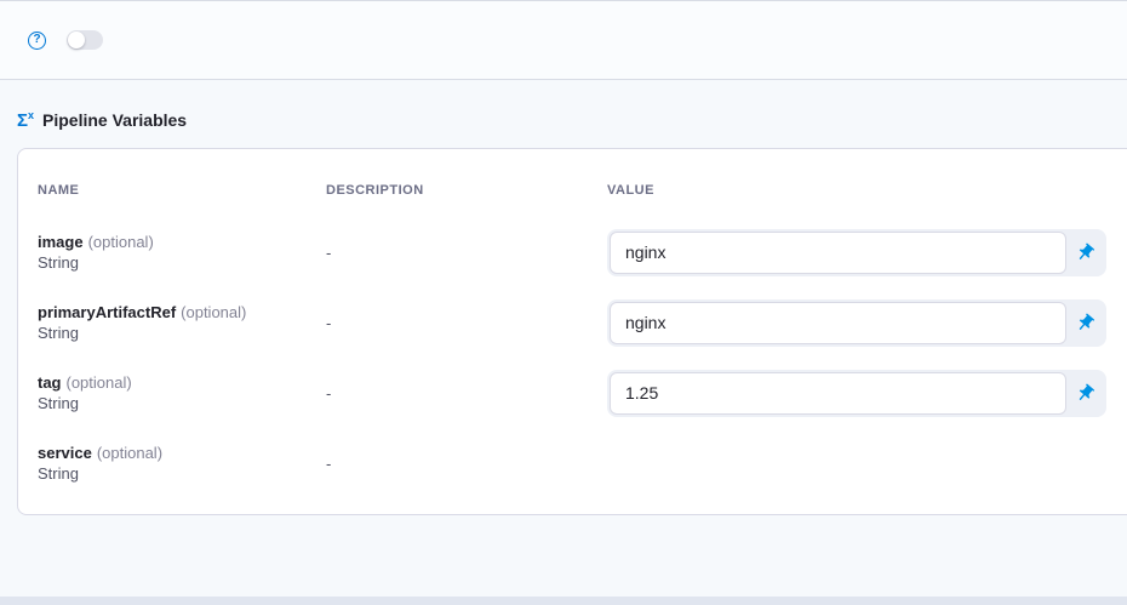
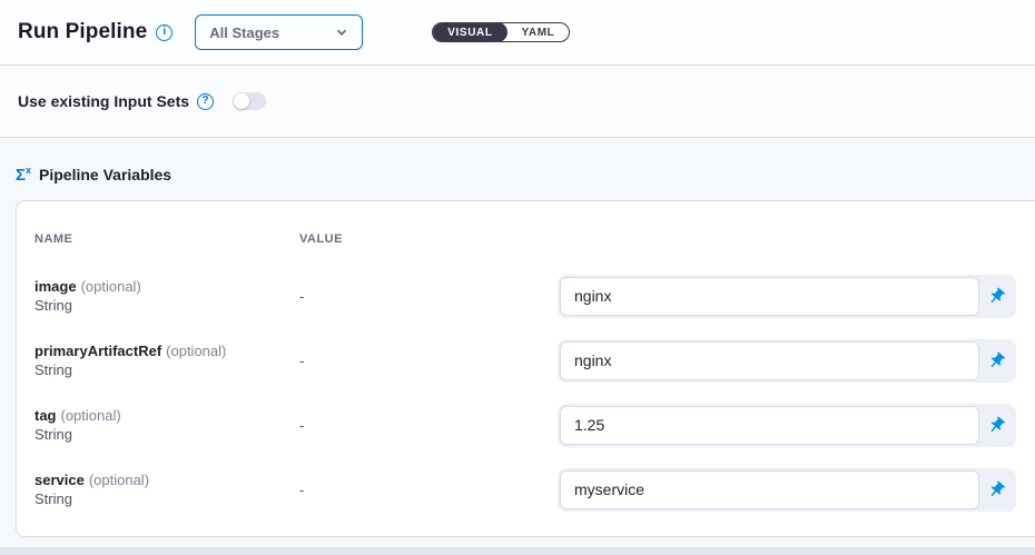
+ Run Pipeline
+ i
+ All Stages
+ VISUAL
+ YAML
+ Use existing Input Sets
  ?
  Σx
  Pipeline Variables
  NAME
- DESCRIPTION
  VALUE
  image (optional)
  String
  -
  nginx
  primaryArtifactRef (optional)
  String
  -
  nginx
  tag (optional)
  String
  -
  1.25
  service (optional)
  String
  -
+ myservice
